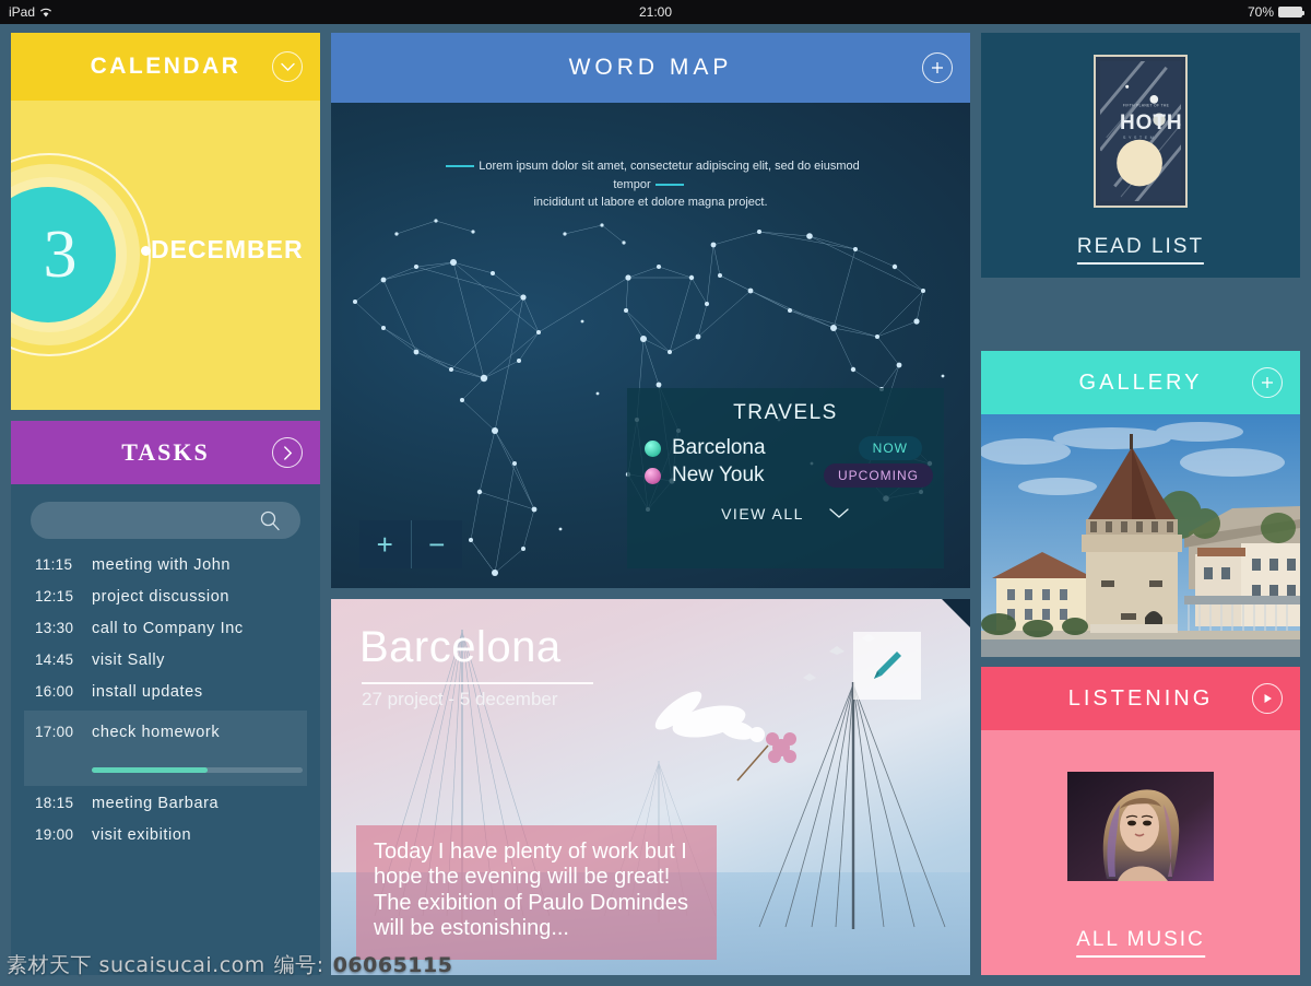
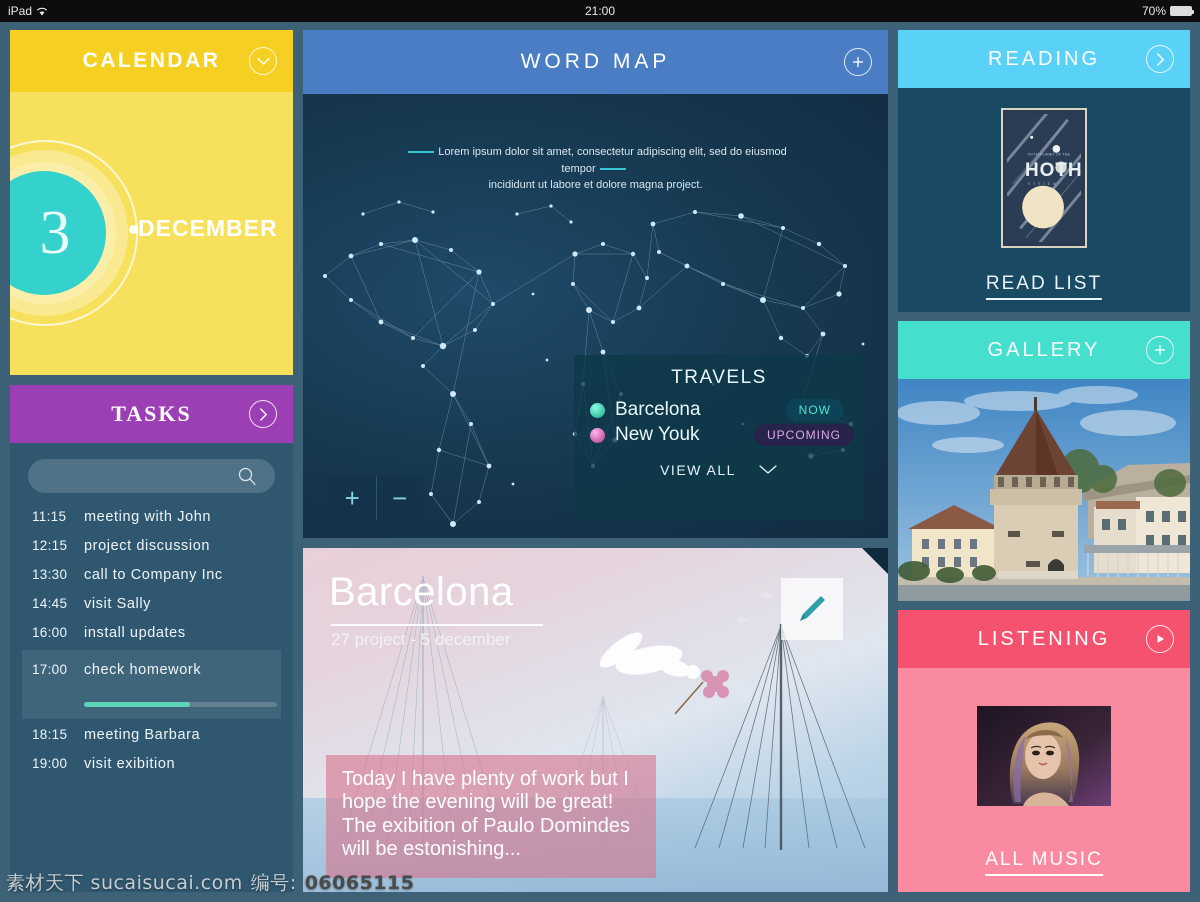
  iPad
  21:00
  70%
  CALENDAR
  3
  DECEMBER
  TASKS
  11:15
  meeting with John
  12:15
  project discussion
  13:30
  call to Company Inc
  14:45
  visit Sally
  16:00
  install updates
  17:00
  check homework
  18:15
  meeting Barbara
  19:00
  visit exibition
  WORD MAP
  Lorem ipsum dolor sit amet, consectetur adipiscing elit, sed do eiusmod tempor
  incididunt ut labore et dolore magna project.
  +
  −
  TRAVELS
  Barcelona
  NOW
  New Youk
  UPCOMING
  VIEW ALL
  Barcelona
  27 project - 5 december
  Today I have plenty of work but I hope the evening will be great! The exibition of Paulo Domindes will be estonishing...
+ READING
  HOTH
  READ LIST
  GALLERY
  LISTENING
  ALL MUSIC
  素材天下 sucaisucai.com
  编号:
  06065115
